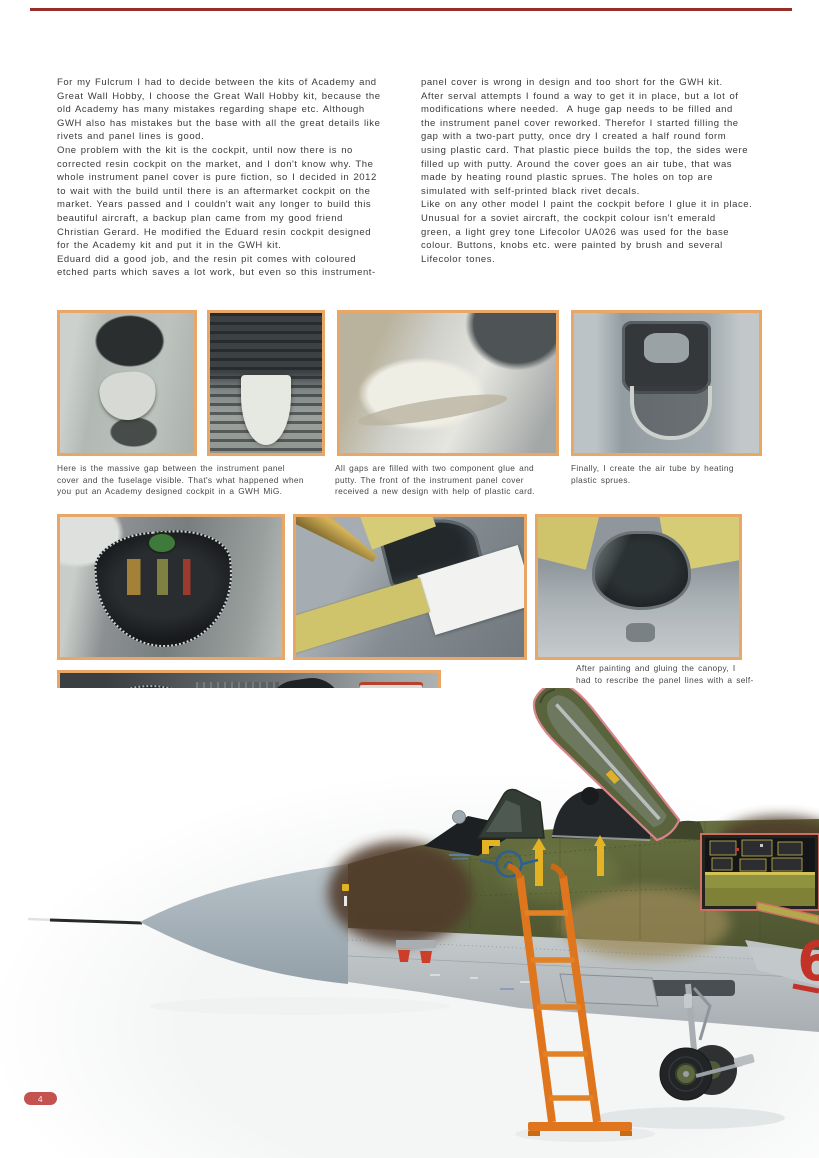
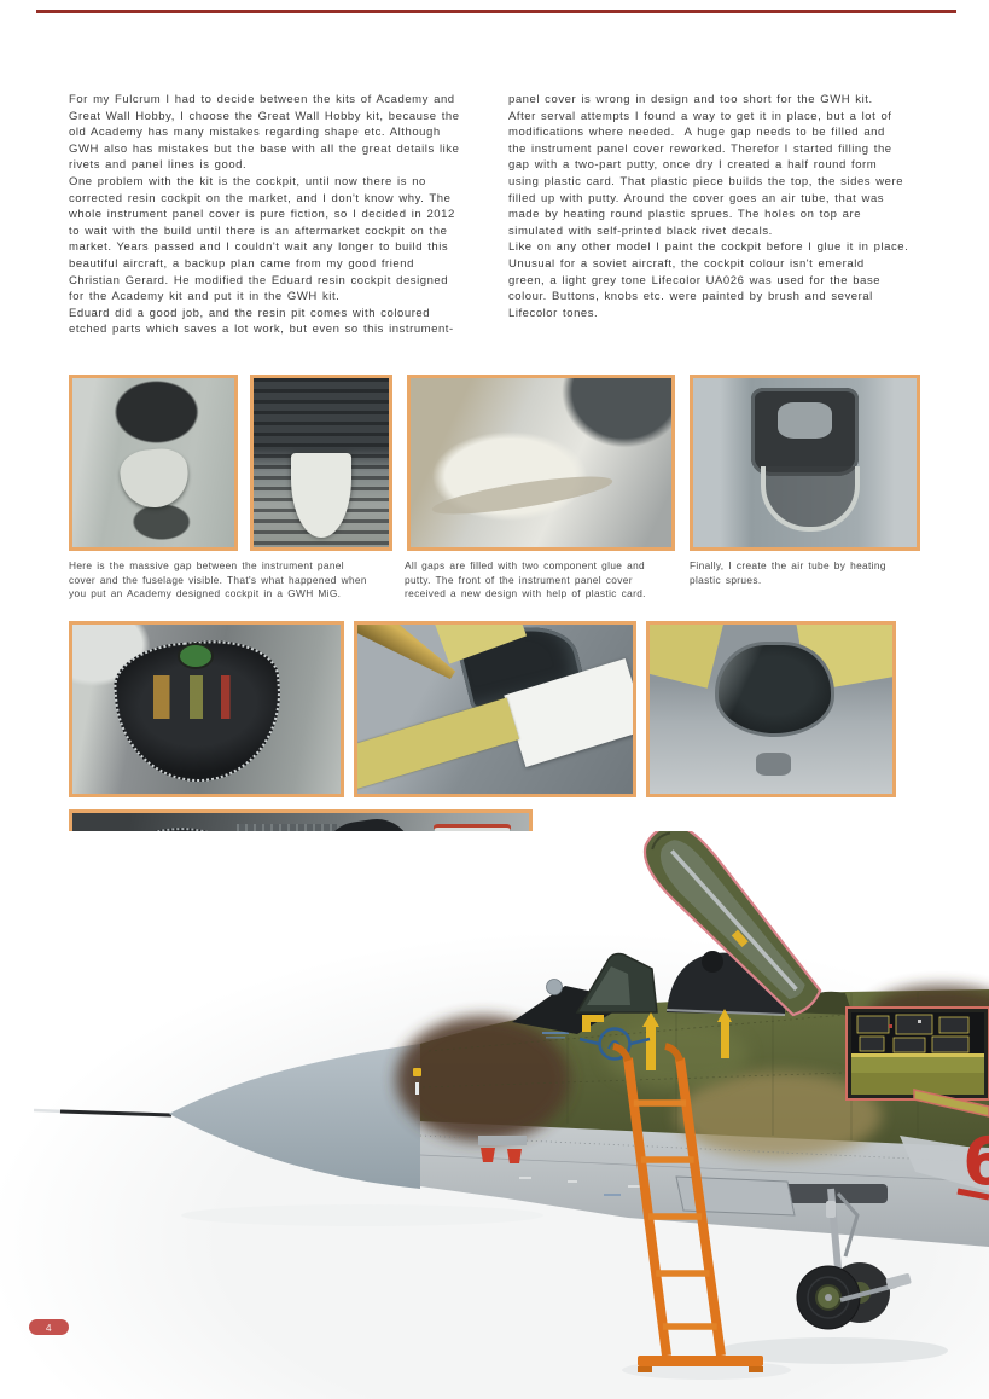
  For my Fulcrum I had to decide between the kits of Academy and
  Great Wall Hobby, I choose the Great Wall Hobby kit, because the
  old Academy has many mistakes regarding shape etc. Although
  GWH also has mistakes but the base with all the great details like
  rivets and panel lines is good.
  One problem with the kit is the cockpit, until now there is no
  corrected resin cockpit on the market, and I don't know why. The
  whole instrument panel cover is pure fiction, so I decided in 2012
  to wait with the build until there is an aftermarket cockpit on the
  market. Years passed and I couldn't wait any longer to build this
  beautiful aircraft, a backup plan came from my good friend
  Christian Gerard. He modified the Eduard resin cockpit designed
  for the Academy kit and put it in the GWH kit.
  Eduard did a good job, and the resin pit comes with coloured
  etched parts which saves a lot work, but even so this instrument-
  panel cover is wrong in design and too short for the GWH kit.
  After serval attempts I found a way to get it in place, but a lot of
  modifications where needed. A huge gap needs to be filled and
  the instrument panel cover reworked. Therefor I started filling the
  gap with a two-part putty, once dry I created a half round form
  using plastic card. That plastic piece builds the top, the sides were
  filled up with putty. Around the cover goes an air tube, that was
  made by heating round plastic sprues. The holes on top are
  simulated with self-printed black rivet decals.
  Like on any other model I paint the cockpit before I glue it in place.
  Unusual for a soviet aircraft, the cockpit colour isn't emerald
  green, a light grey tone Lifecolor UA026 was used for the base
  colour. Buttons, knobs etc. were painted by brush and several
  Lifecolor tones.
  Here is the massive gap between the instrument panel
  cover and the fuselage visible. That's what happened when
  you put an Academy designed cockpit in a GWH MiG.
  All gaps are filled with two component glue and
  putty. The front of the instrument panel cover
  received a new design with help of plastic card.
  Finally, I create the air tube by heating
  plastic sprues.
- After painting and gluing the canopy, I
- had to rescribe the panel lines with a self-
  6
  4
